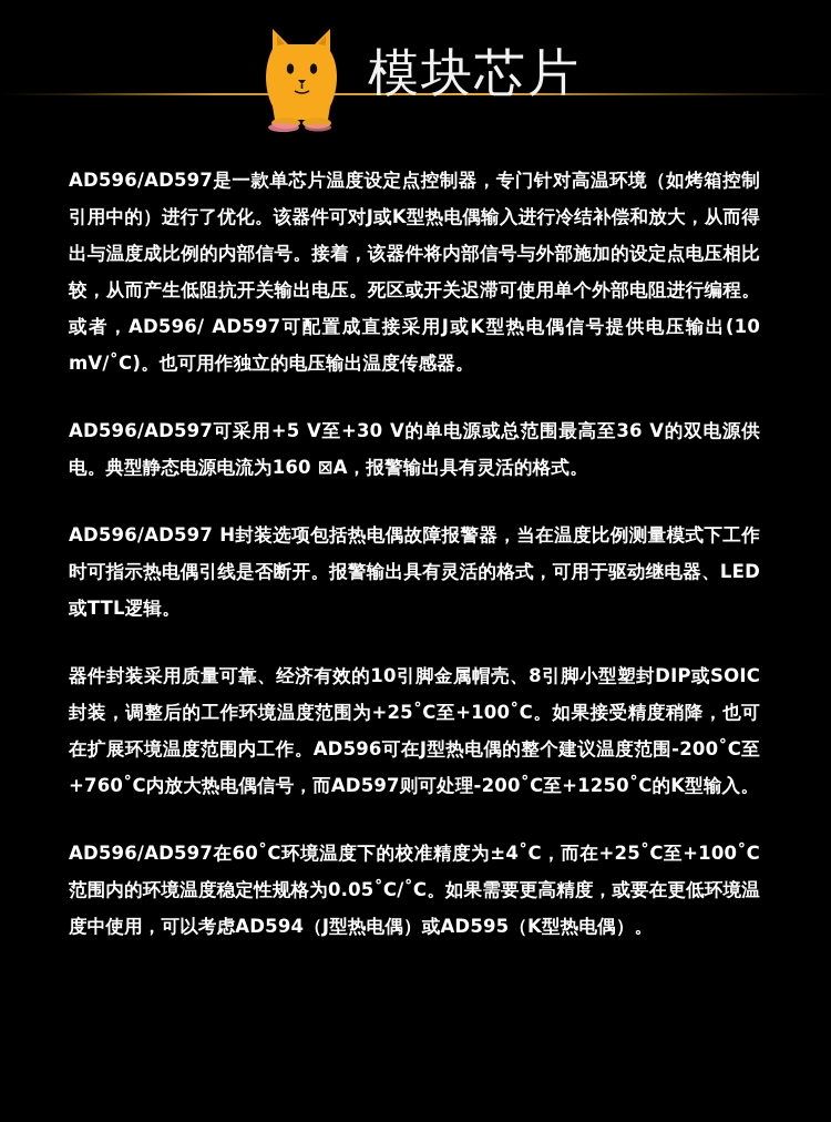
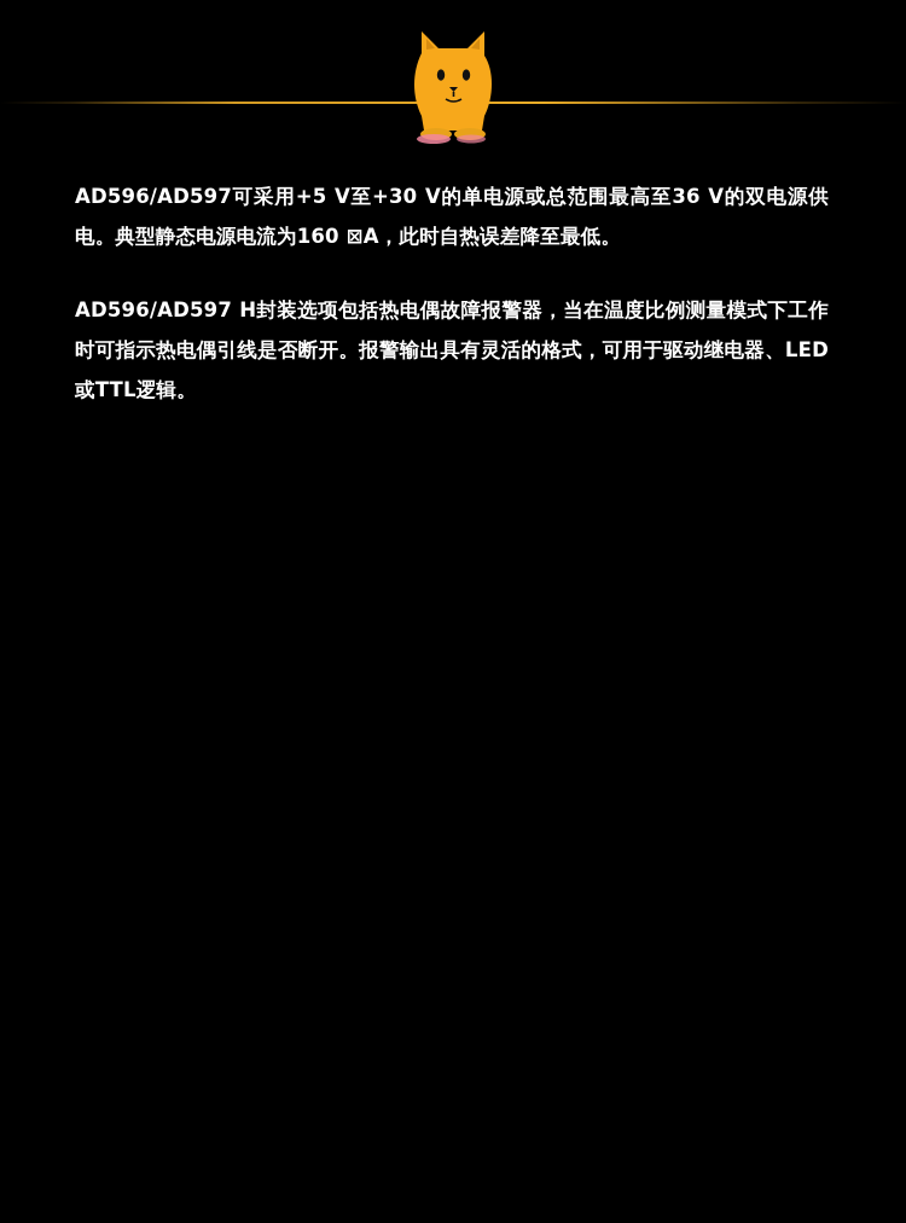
- 模块芯片
- AD596/AD597是一款单芯片温度设定点控制器，专门针对高温环境（如烤箱控制引用中的）进行了优化。该器件可对J或K型热电偶输入进行冷结补偿和放大，从而得出与温度成比例的内部信号。接着，该器件将内部信号与外部施加的设定点电压相比较，从而产生低阻抗开关输出电压。死区或开关迟滞可使用单个外部电阻进行编程。或者，AD596/ AD597可配置成直接采用J或K型热电偶信号提供电压输出(10 mV/˚C)。也可用作独立的电压输出温度传感器。
- AD596/AD597可采用+5 V至+30 V的单电源或总范围最高至36 V的双电源供电。典型静态电源电流为160 ⊠A，报警输出具有灵活的格式。
+ AD596/AD597可采用+5 V至+30 V的单电源或总范围最高至36 V的双电源供电。典型静态电源电流为160 ⊠A，此时自热误差降至最低。
  AD596/AD597 H封装选项包括热电偶故障报警器，当在温度比例测量模式下工作时可指示热电偶引线是否断开。报警输出具有灵活的格式，可用于驱动继电器、LED或TTL逻辑。
- 器件封装采用质量可靠、经济有效的10引脚金属帽壳、8引脚小型塑封DIP或SOIC封装，调整后的工作环境温度范围为+25˚C至+100˚C。如果接受精度稍降，也可在扩展环境温度范围内工作。AD596可在J型热电偶的整个建议温度范围-200˚C至+760˚C内放大热电偶信号，而AD597则可处理-200˚C至+1250˚C的K型输入。
- AD596/AD597在60˚C环境温度下的校准精度为±4˚C，而在+25˚C至+100˚C范围内的环境温度稳定性规格为0.05˚C/˚C。如果需要更高精度，或要在更低环境温度中使用，可以考虑AD594（J型热电偶）或AD595（K型热电偶）。
